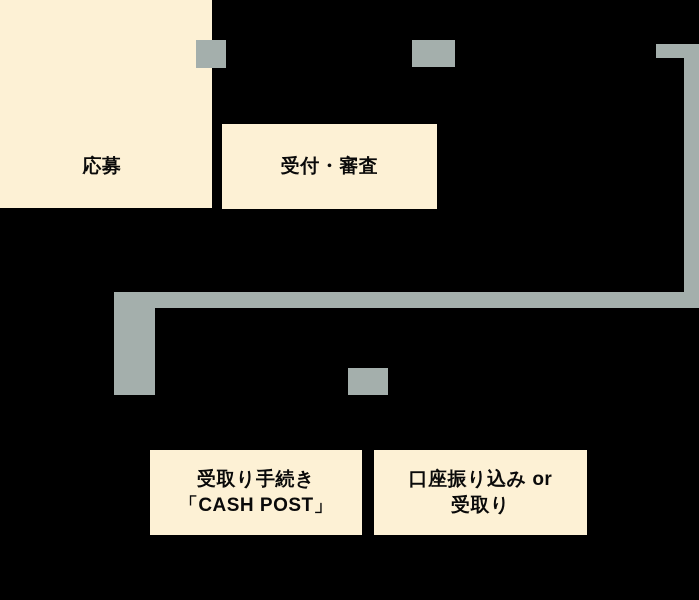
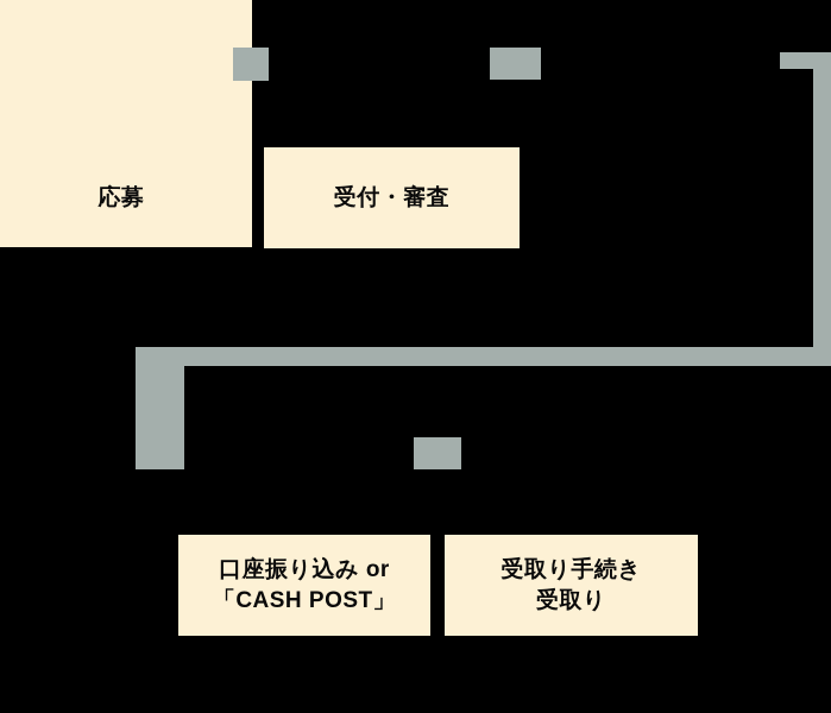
  応募
  受付・審査
- 受取り手続き
+ 口座振り込み or
  「CASH POST」
- 口座振り込み or
+ 受取り手続き
  受取り
